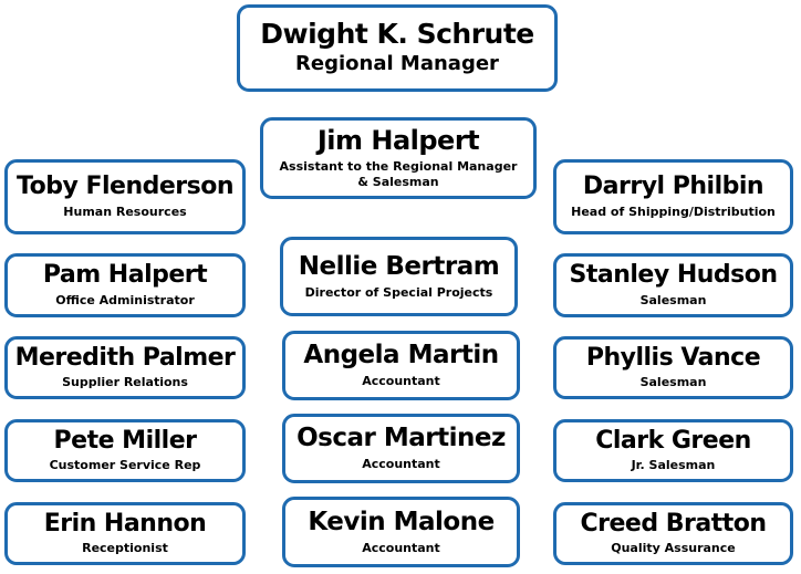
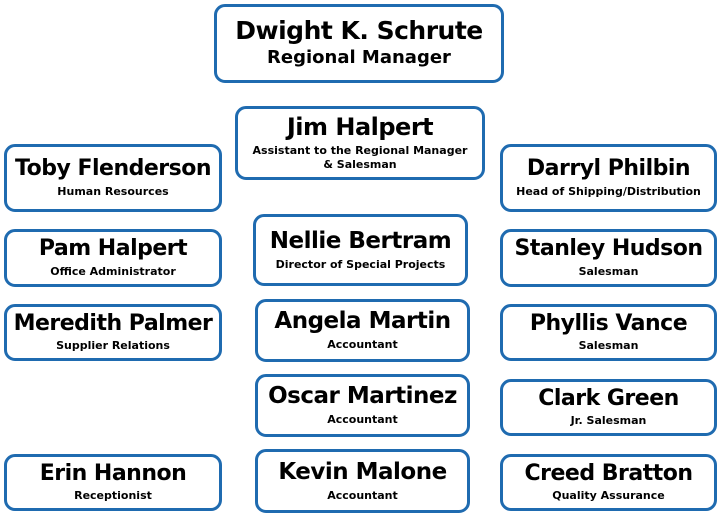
  Dwight K. Schrute
  Regional Manager
  Jim Halpert
  Assistant to the Regional Manager
  & Salesman
  Toby Flenderson
  Human Resources
  Darryl Philbin
  Head of Shipping/Distribution
  Pam Halpert
  Office Administrator
  Nellie Bertram
  Director of Special Projects
  Stanley Hudson
  Salesman
  Meredith Palmer
  Supplier Relations
  Angela Martin
  Accountant
  Phyllis Vance
  Salesman
- Pete Miller
- Customer Service Rep
  Oscar Martinez
  Accountant
  Clark Green
  Jr. Salesman
  Erin Hannon
  Receptionist
  Kevin Malone
  Accountant
  Creed Bratton
  Quality Assurance
